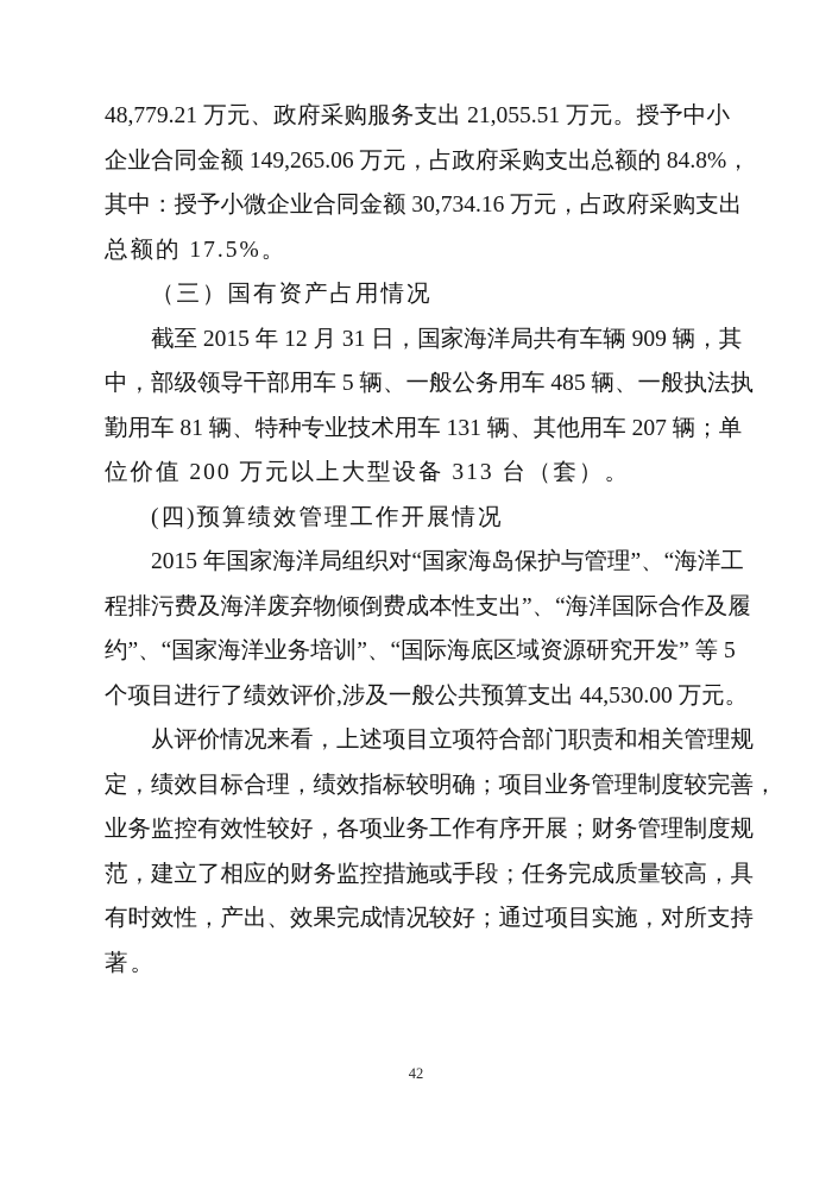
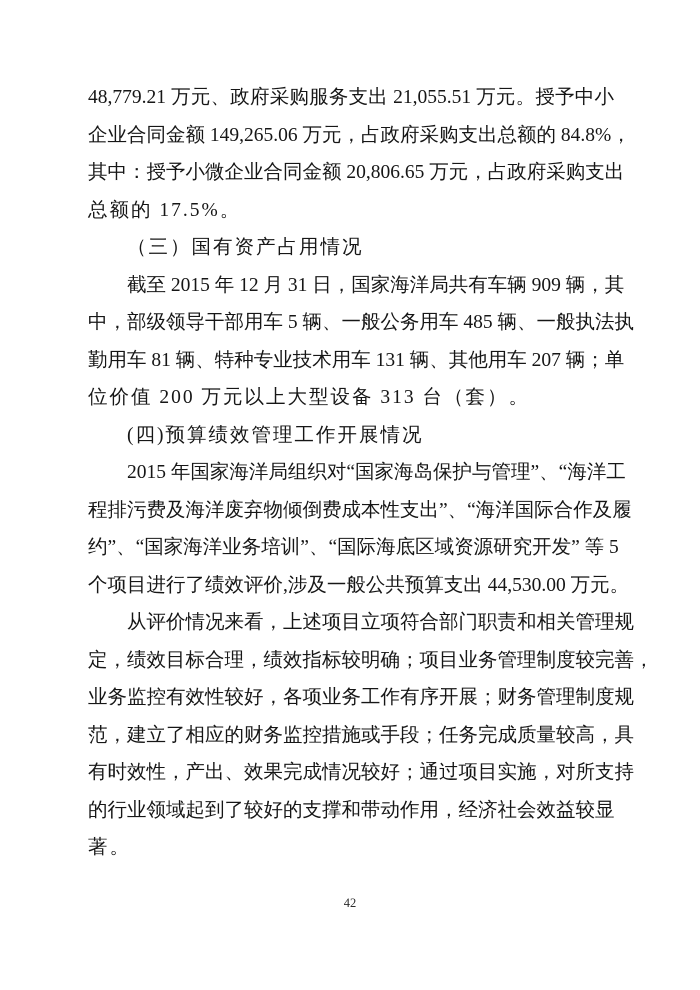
  48,779.21 万元、政府采购服务支出 21,055.51 万元。授予中小
  企业合同金额 149,265.06 万元，占政府采购支出总额的 84.8%，
- 其中：授予小微企业合同金额 30,734.16 万元，占政府采购支出
+ 其中：授予小微企业合同金额 20,806.65 万元，占政府采购支出
  总额的 17.5%。
  （三）国有资产占用情况
  截至 2015 年 12 月 31 日，国家海洋局共有车辆 909 辆，其
  中，部级领导干部用车 5 辆、一般公务用车 485 辆、一般执法执
  勤用车 81 辆、特种专业技术用车 131 辆、其他用车 207 辆；单
  位价值 200 万元以上大型设备 313 台（套）。
  (四)预算绩效管理工作开展情况
  2015 年国家海洋局组织对“国家海岛保护与管理”、“海洋工
  程排污费及海洋废弃物倾倒费成本性支出”、“海洋国际合作及履
  约”、“国家海洋业务培训”、“国际海底区域资源研究开发” 等 5
  个项目进行了绩效评价,涉及一般公共预算支出 44,530.00 万元。
  从评价情况来看，上述项目立项符合部门职责和相关管理规
  定，绩效目标合理，绩效指标较明确；项目业务管理制度较完善，
  业务监控有效性较好，各项业务工作有序开展；财务管理制度规
  范，建立了相应的财务监控措施或手段；任务完成质量较高，具
  有时效性，产出、效果完成情况较好；通过项目实施，对所支持
+ 的行业领域起到了较好的支撑和带动作用，经济社会效益较显
  著。
  42
